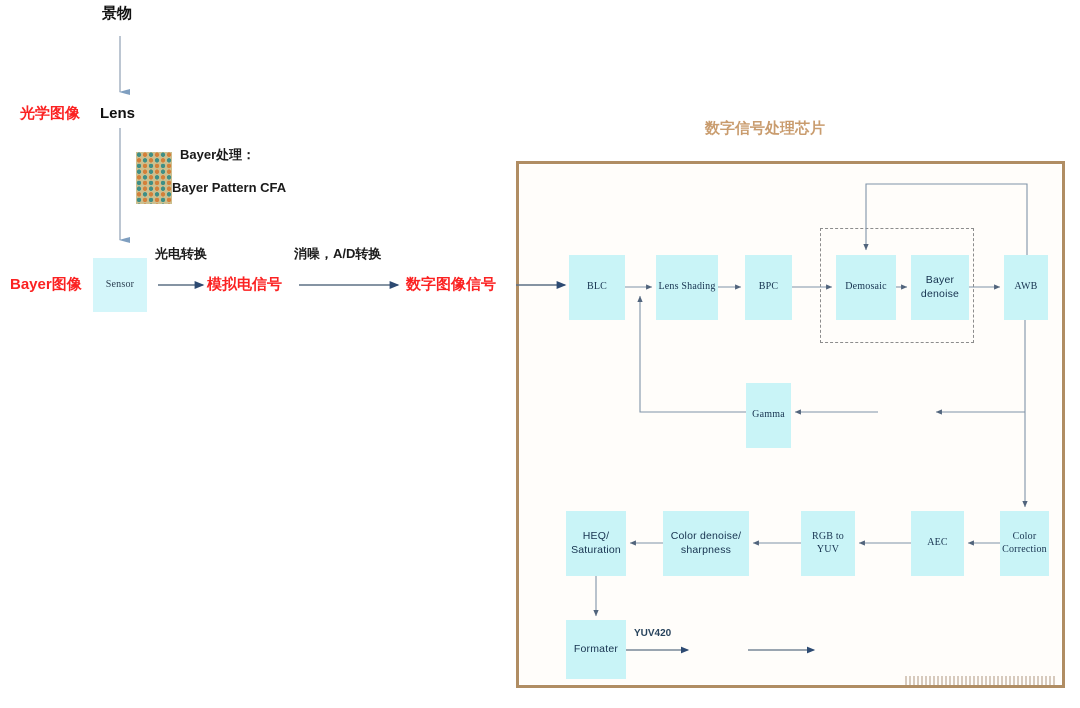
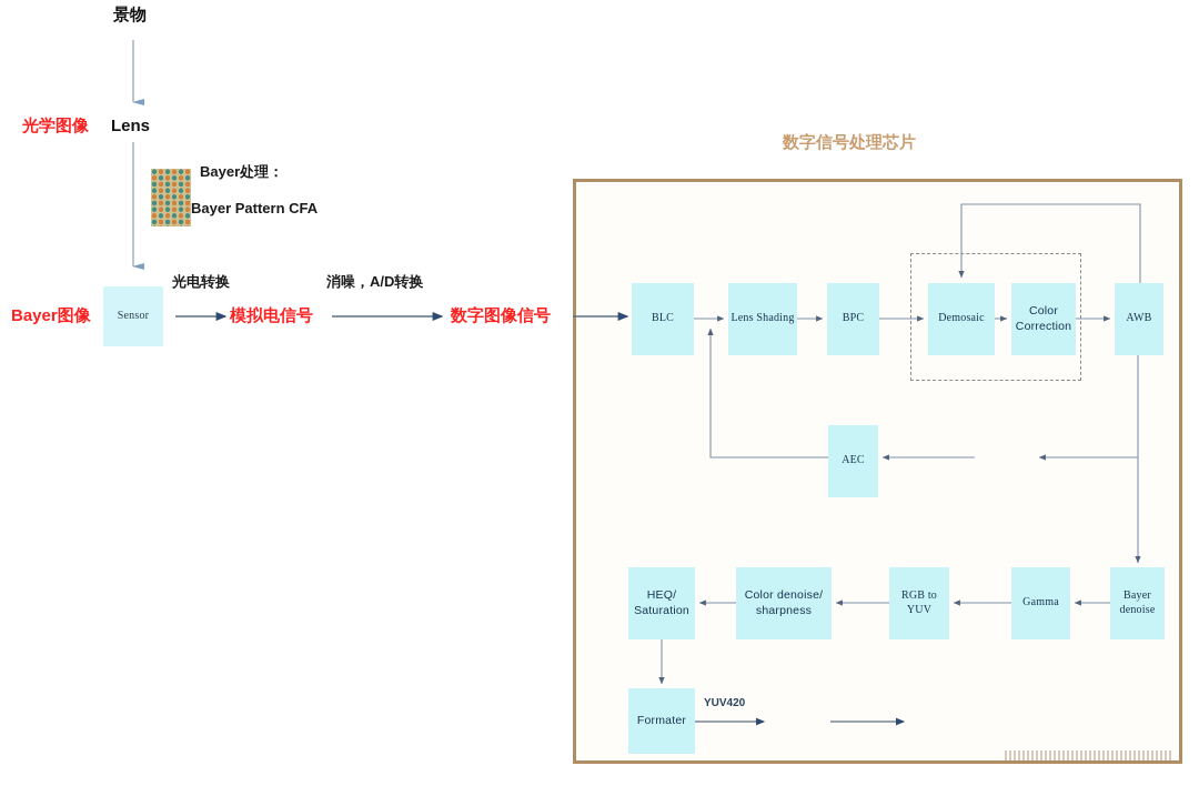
  数字信号处理芯片
  景物
  光学图像
  Lens
  Bayer处理：
  Bayer Pattern CFA
  Bayer图像
  Sensor
  光电转换
  模拟电信号
  消噪，A/D转换
  数字图像信号
  BLC
  Lens Shading
  BPC
  Demosaic
- Bayer denoise
+ Color Correction
  AWB
- Gamma
+ AEC
- Color Correction
+ Bayer denoise
- AEC
+ Gamma
  RGB to YUV
  Color denoise/ sharpness
  HEQ/ Saturation
  Formater
  YUV420
